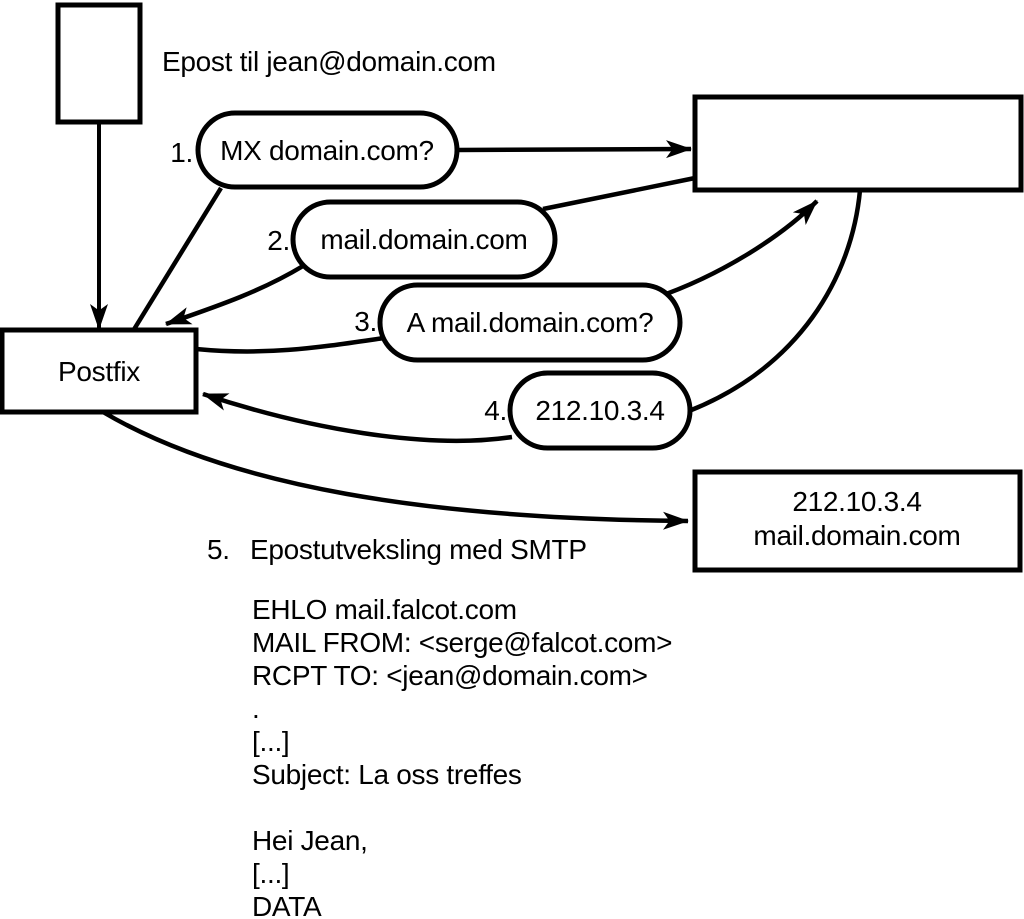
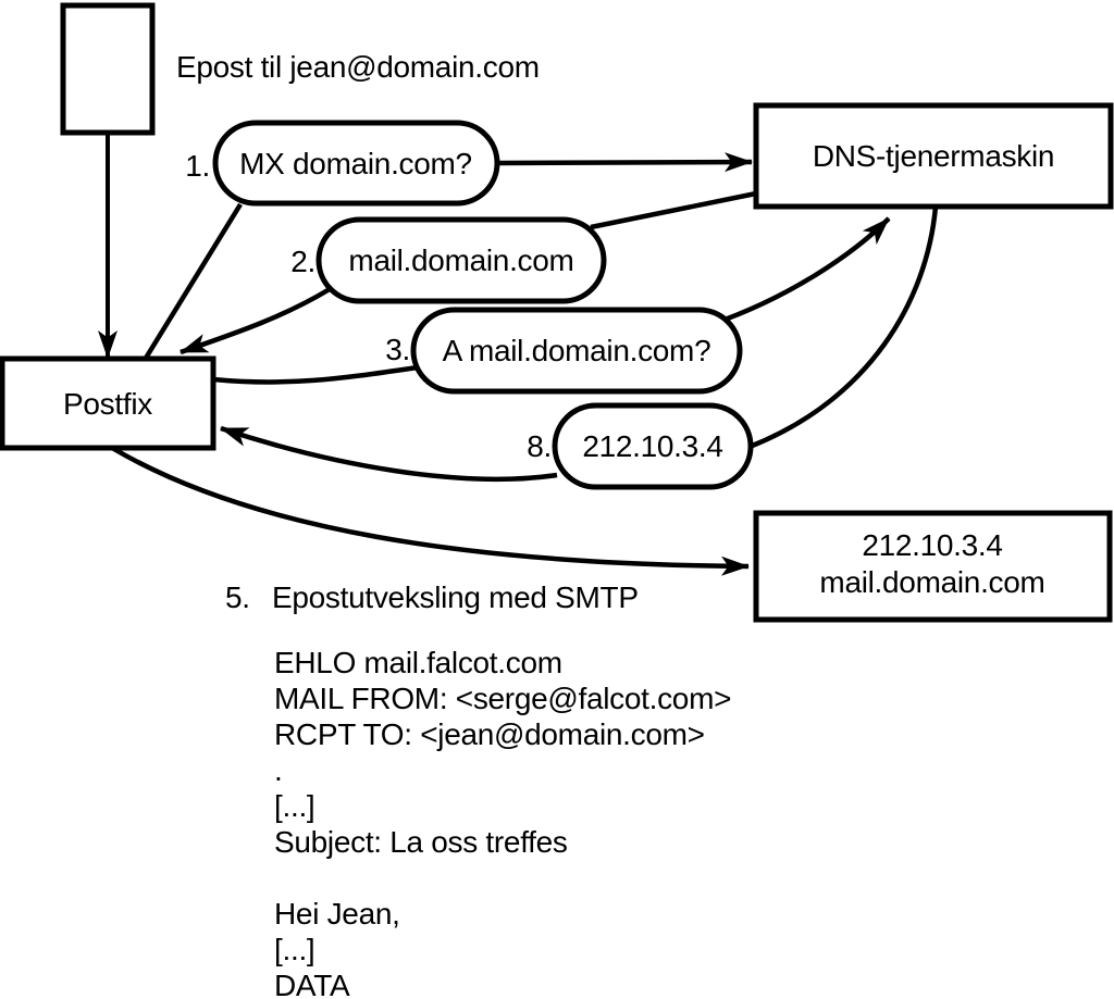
  Epost til jean@domain.com
  Postfix
+ DNS-tjenermaskin
  212.10.3.4
  mail.domain.com
  1.
  2.
  3.
- 4.
+ 8.
  5.
  MX domain.com?
  mail.domain.com
  A mail.domain.com?
  212.10.3.4
  Epostutveksling med SMTP
  EHLO mail.falcot.com
  MAIL FROM: <serge@falcot.com>
  RCPT TO: <jean@domain.com>
  .
  [...]
  Subject: La oss treffes
  Hei Jean,
  [...]
  DATA
